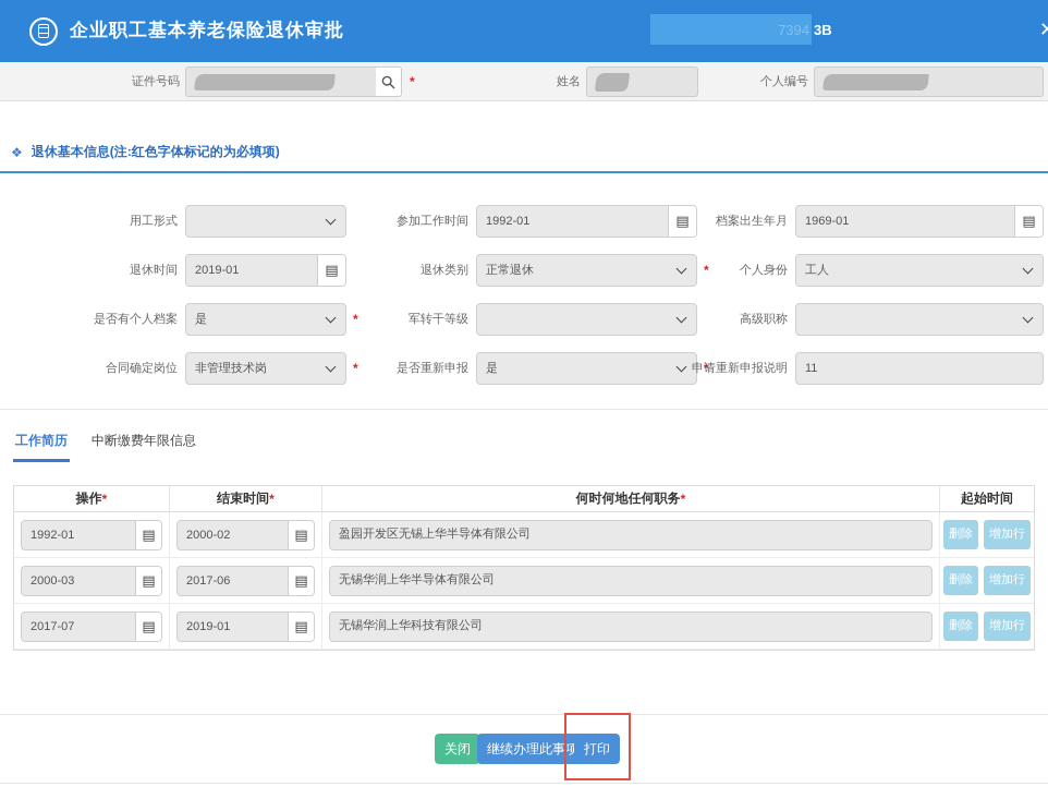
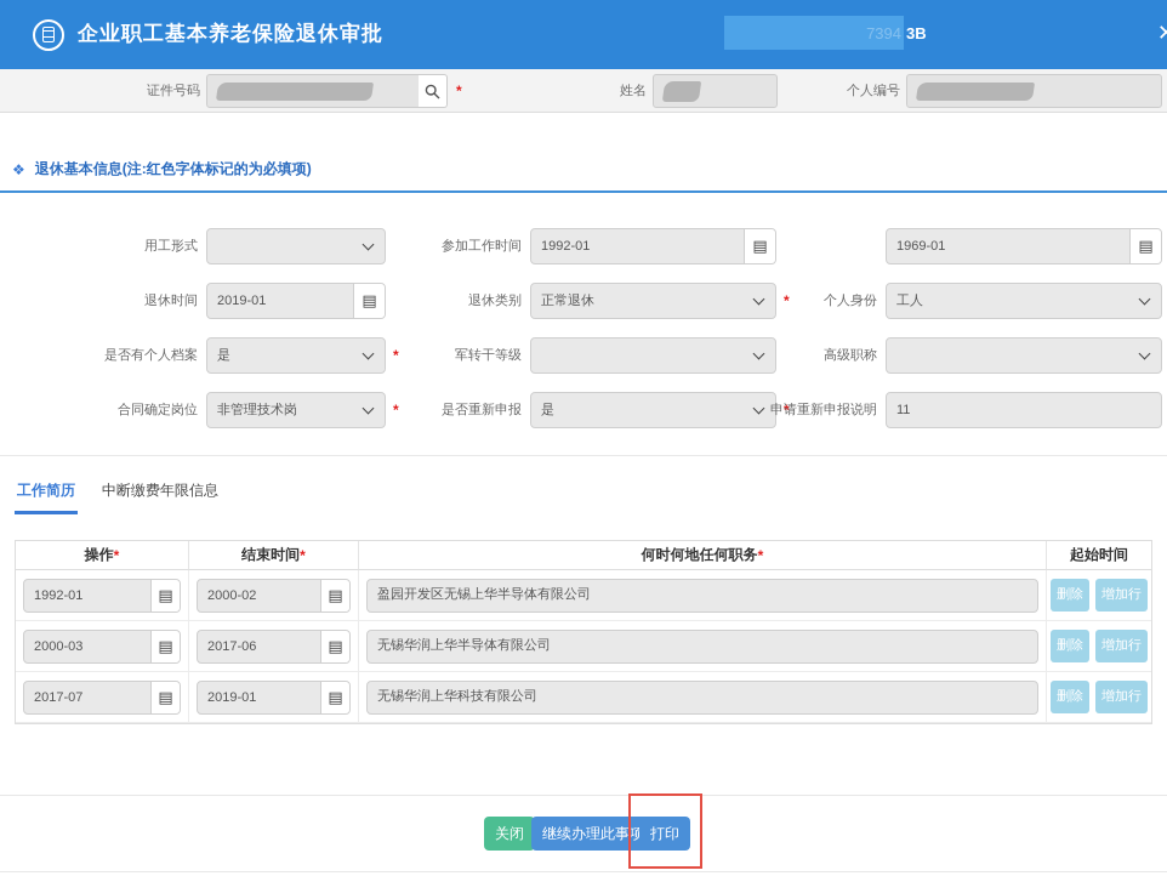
  企业职工基本养老保险退休审批
  7394
  3B
  ✕
  证件号码
  *
  姓名
  个人编号
  ❖
  退休基本信息(注:红色字体标记的为必填项)
  用工形式
  参加工作时间
  1992-01
  ▤
- 档案出生年月
  1969-01
  ▤
  退休时间
  2019-01
  ▤
  退休类别
  正常退休
  *
  个人身份
  工人
  是否有个人档案
  是
  *
  军转干等级
  高级职称
  合同确定岗位
  非管理技术岗
  *
  是否重新申报
  是
  *
  申请重新申报说明
  11
  工作简历
  中断缴费年限信息
  操作
  *
  结束时间
  *
  何时何地任何职务
  *
  起始时间
  1992-01
  ▤
  2000-02
  ▤
  盈园开发区无锡上华半导体有限公司
  删除
  增加行
  2000-03
  ▤
  2017-06
  ▤
  无锡华润上华半导体有限公司
  删除
  增加行
  2017-07
  ▤
  2019-01
  ▤
  无锡华润上华科技有限公司
  删除
  增加行
  关闭
  继续办理此事项
  打印
